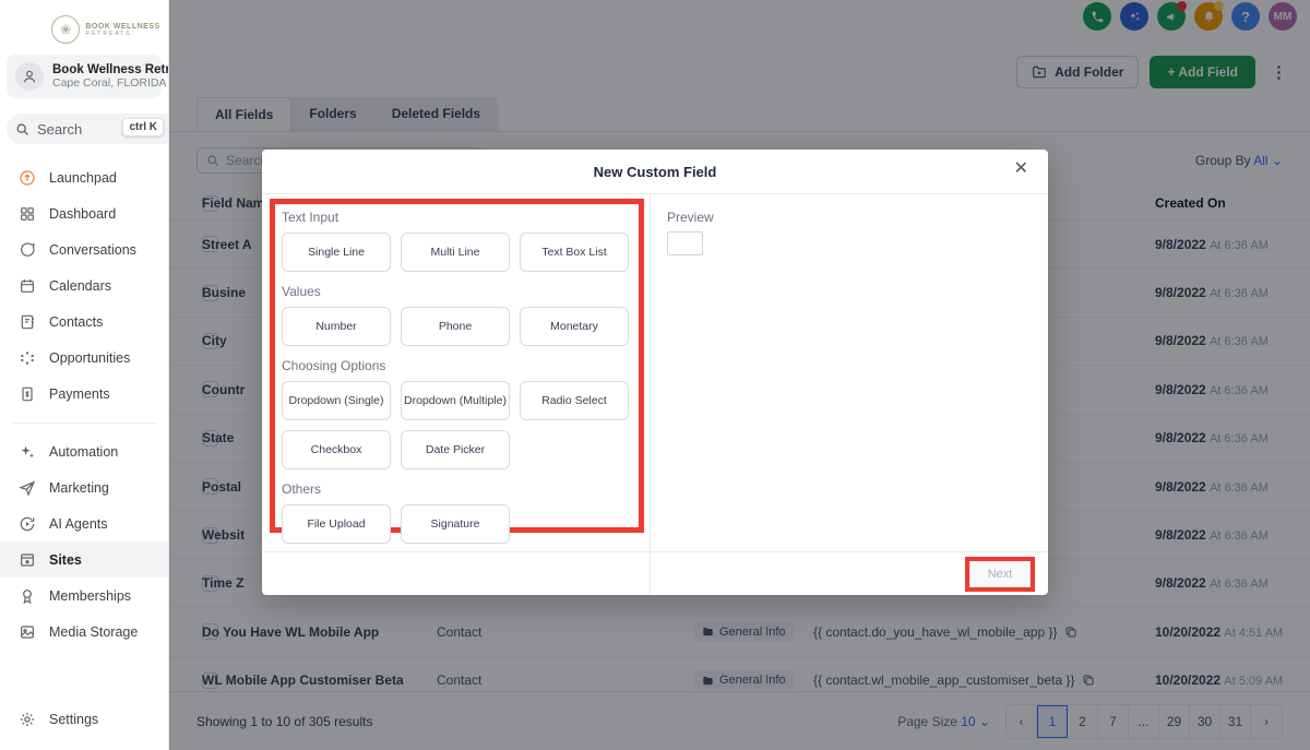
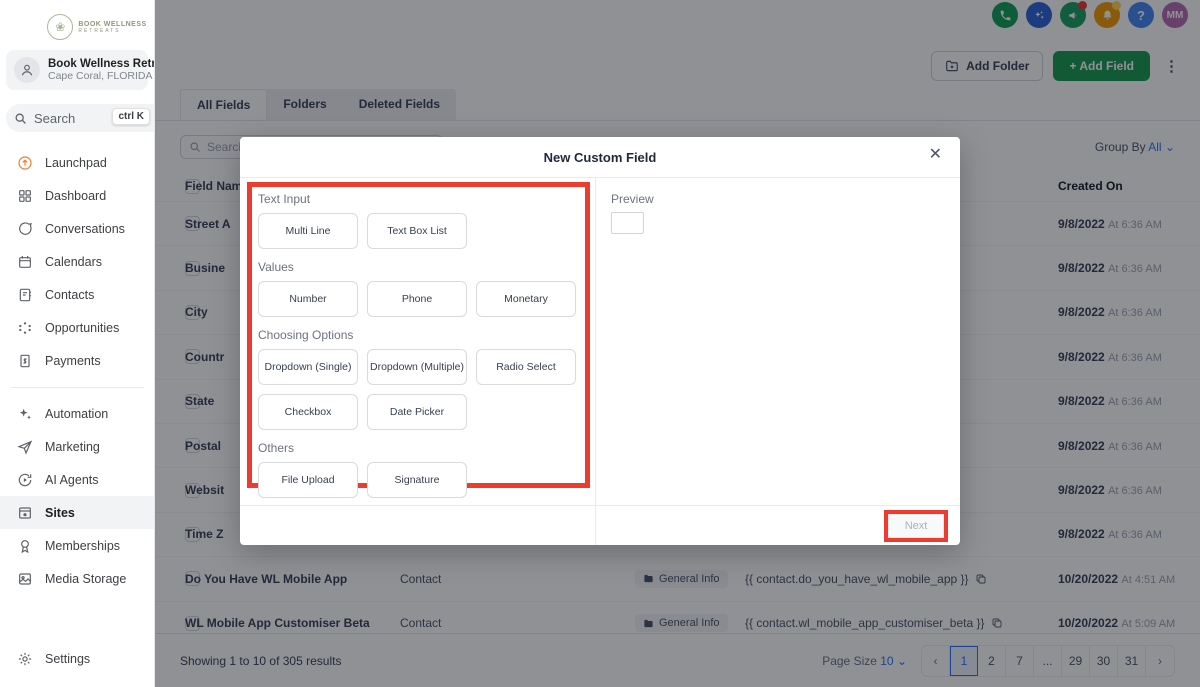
  ❀
  Book Wellness Retr
  Cape Coral, FLORIDA
  Search
  ctrl K
  Launchpad
  Dashboard
  Conversations
  Calendars
  Contacts
  Opportunities
  Payments
  Automation
  Marketing
  AI Agents
  Sites
  Memberships
  Media Storage
  Settings
  ?
  MM
  Add Folder
  + Add Field
  ⋮
  All Fields
  Folders
  Deleted Fields
  Searc
  Group By All ⌄
  Field Nam
  Created On
  Street A
  9/8/2022 At 6:36 AM
  Busine
  9/8/2022 At 6:36 AM
  City
  9/8/2022 At 6:36 AM
  Countr
  9/8/2022 At 6:36 AM
  State
  9/8/2022 At 6:36 AM
  Postal
  9/8/2022 At 6:36 AM
  Websit
  9/8/2022 At 6:36 AM
  Time Z
  9/8/2022 At 6:36 AM
  Do You Have WL Mobile App
  Contact
  General Info
  {{ contact.do_you_have_wl_mobile_app }}
  10/20/2022 At 4:51 AM
  WL Mobile App Customiser Beta
  Contact
  General Info
  {{ contact.wl_mobile_app_customiser_beta }}
  10/20/2022 At 5:09 AM
  Showing 1 to 10 of 305 results
  Page Size 10 ⌄
  ‹
  1
  2
  7
  ...
  29
  30
  31
  ›
  New Custom Field
  ✕
  Text Input
- Single Line
  Multi Line
  Text Box List
  Values
  Number
  Phone
  Monetary
  Choosing Options
  Dropdown (Single)
  Dropdown (Multiple)
  Radio Select
  Checkbox
  Date Picker
  Others
  File Upload
  Signature
  Preview
  Next
